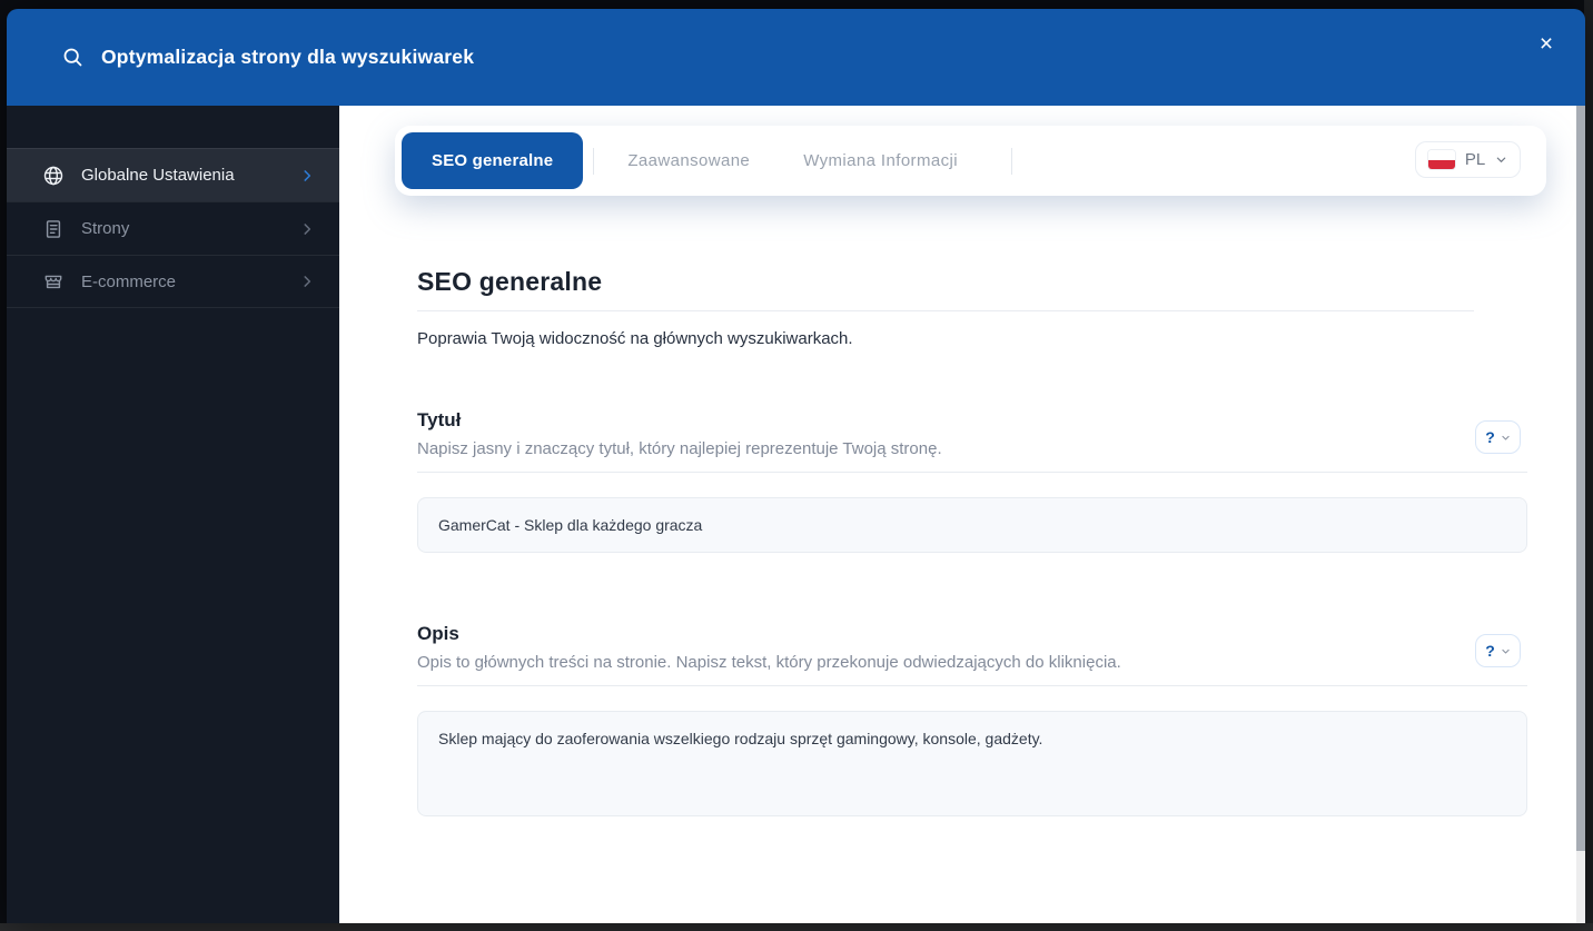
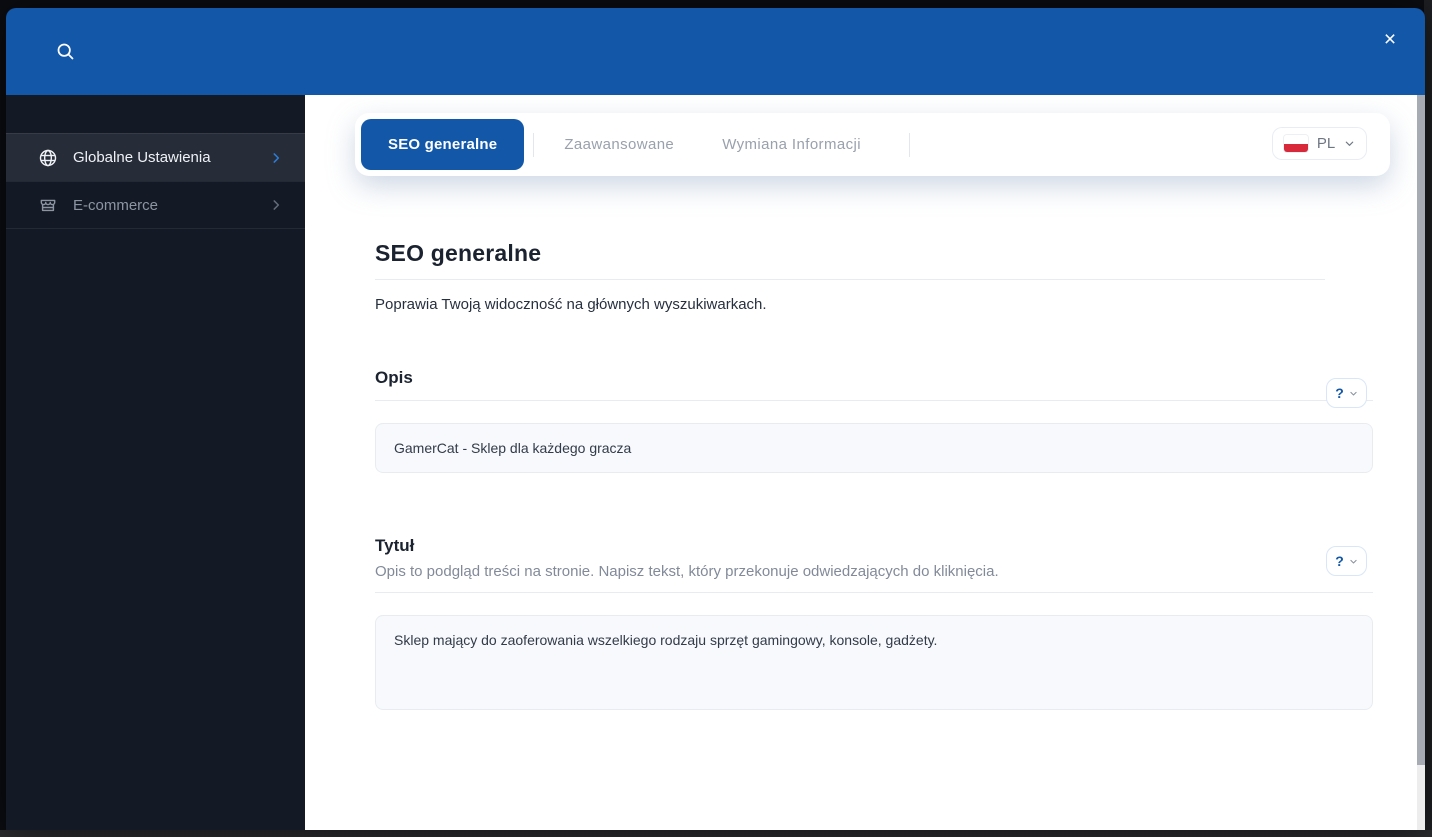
- Optymalizacja strony dla wyszukiwarek
  ×
  Globalne Ustawienia
- Strony
  E-commerce
  SEO generalne
  Zaawansowane
  Wymiana Informacji
  PL
  SEO generalne
  Poprawia Twoją widoczność na głównych wyszukiwarkach.
- Tytuł
+ Opis
- Napisz jasny i znaczący tytuł, który najlepiej reprezentuje Twoją stronę.
  ?
  GamerCat - Sklep dla każdego gracza
- Opis
+ Tytuł
- Opis to głównych treści na stronie. Napisz tekst, który przekonuje odwiedzających do kliknięcia.
+ Opis to podgląd treści na stronie. Napisz tekst, który przekonuje odwiedzających do kliknięcia.
  ?
  Sklep mający do zaoferowania wszelkiego rodzaju sprzęt gamingowy, konsole, gadżety.
